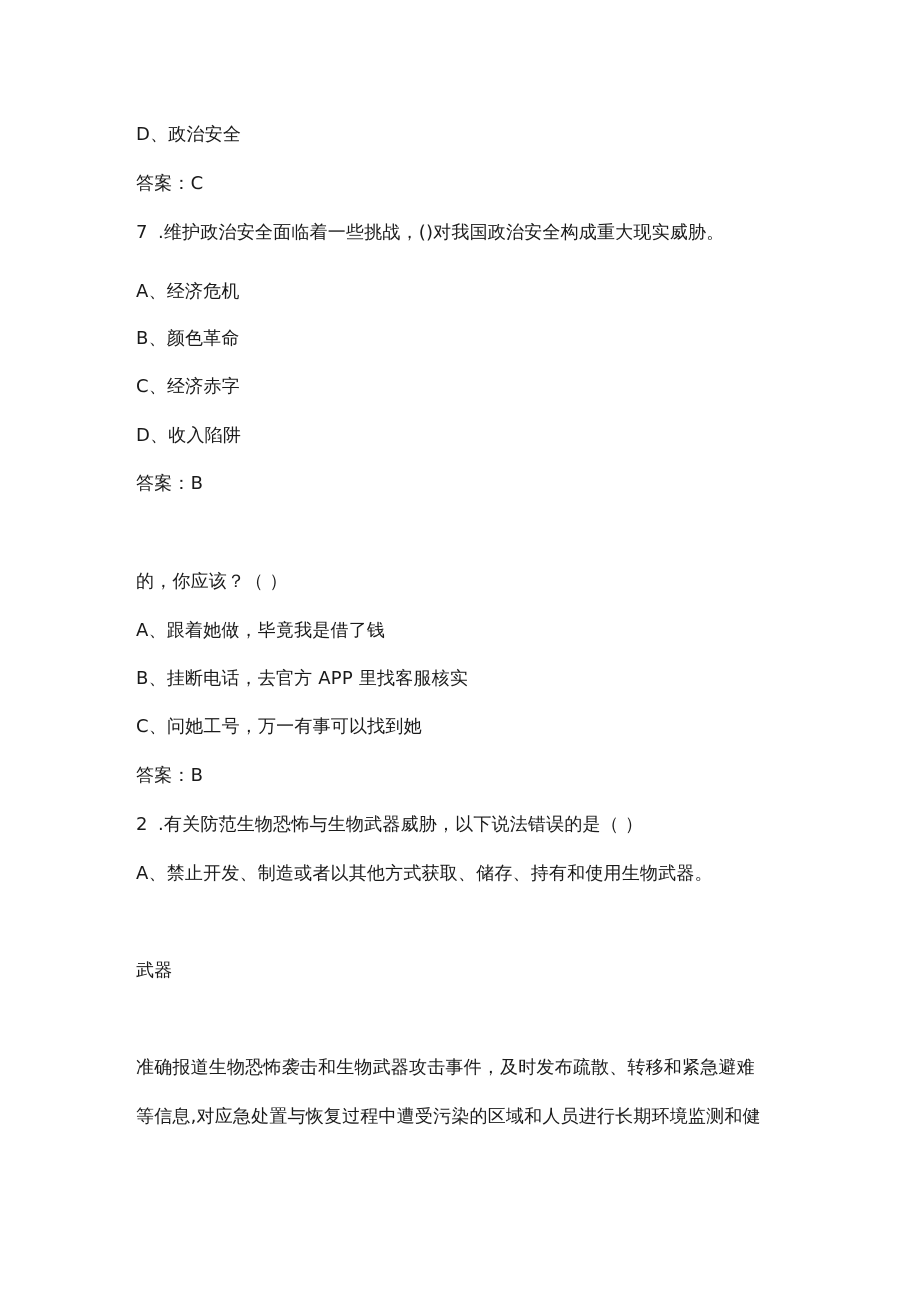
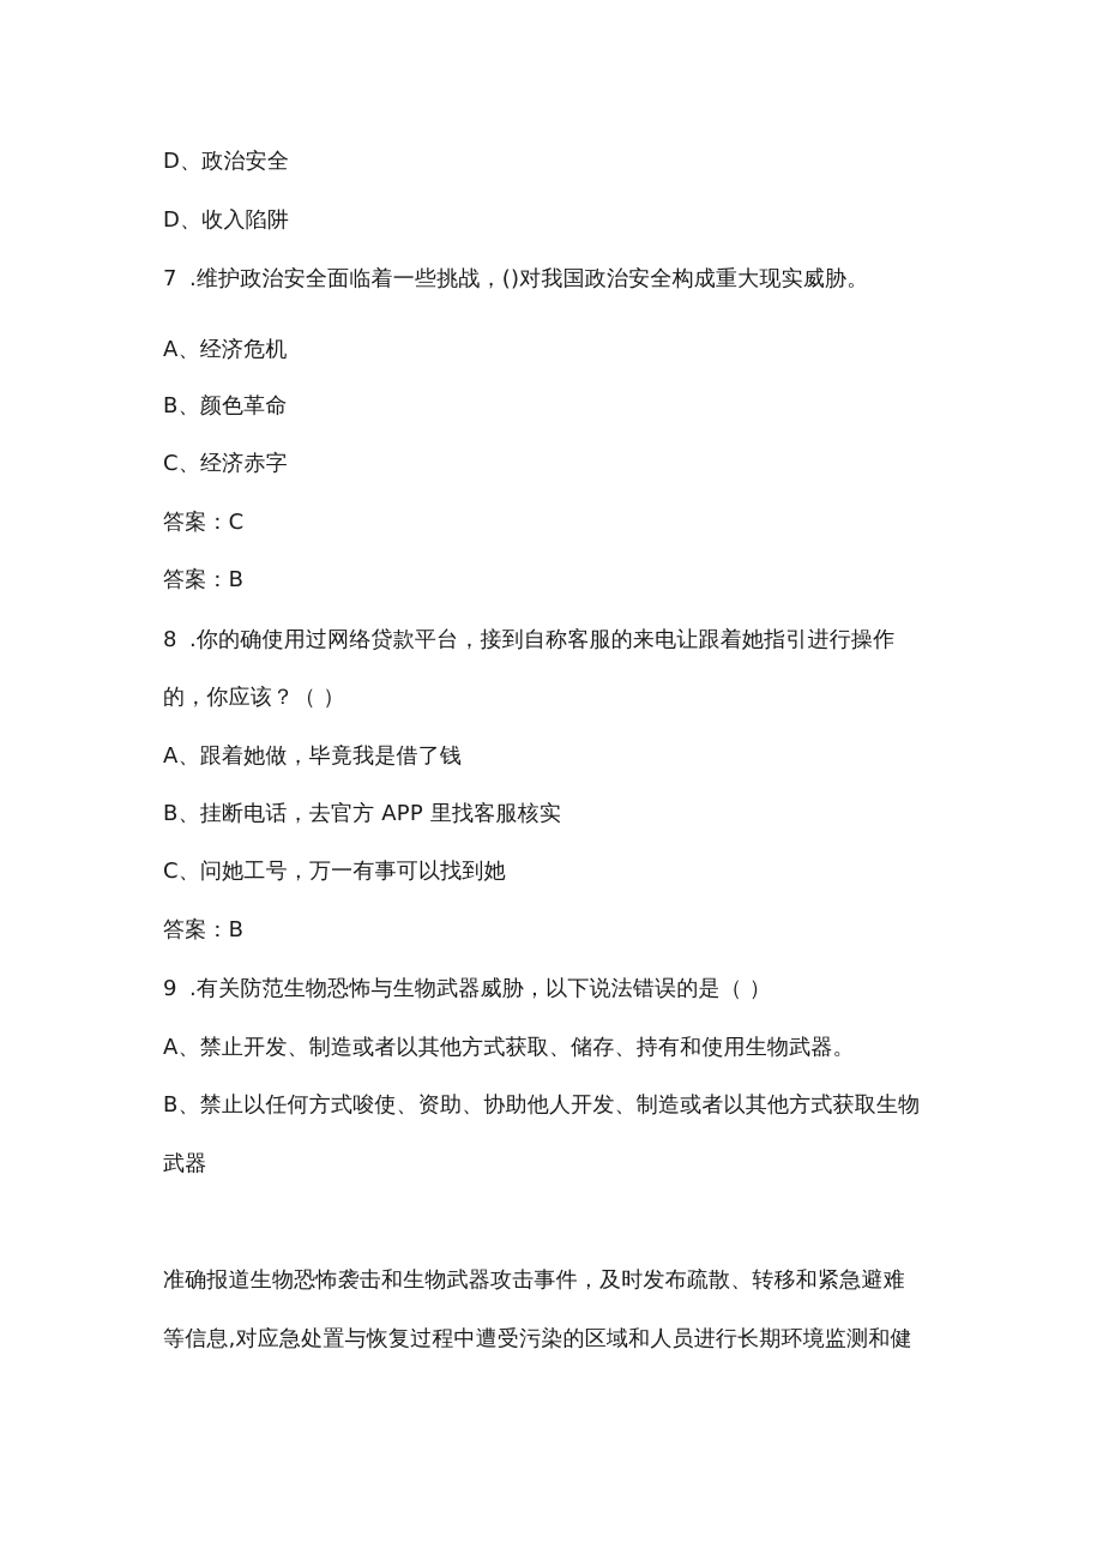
  D、政治安全
- 答案：C
+ D、收入陷阱
  7 .维护政治安全面临着一些挑战，()对我国政治安全构成重大现实威胁。
  A、经济危机
  B、颜色革命
  C、经济赤字
- D、收入陷阱
+ 答案：C
  答案：B
+ 8 .你的确使用过网络贷款平台，接到自称客服的来电让跟着她指引进行操作
  的，你应该？（ ）
  A、跟着她做，毕竟我是借了钱
  B、挂断电话，去官方 APP 里找客服核实
  C、问她工号，万一有事可以找到她
  答案：B
- 2 .有关防范生物恐怖与生物武器威胁，以下说法错误的是（ ）
+ 9 .有关防范生物恐怖与生物武器威胁，以下说法错误的是（ ）
  A、禁止开发、制造或者以其他方式获取、储存、持有和使用生物武器。
+ B、禁止以任何方式唆使、资助、协助他人开发、制造或者以其他方式获取生物
  武器
  准确报道生物恐怖袭击和生物武器攻击事件，及时发布疏散、转移和紧急避难
  等信息,对应急处置与恢复过程中遭受污染的区域和人员进行长期环境监测和健
